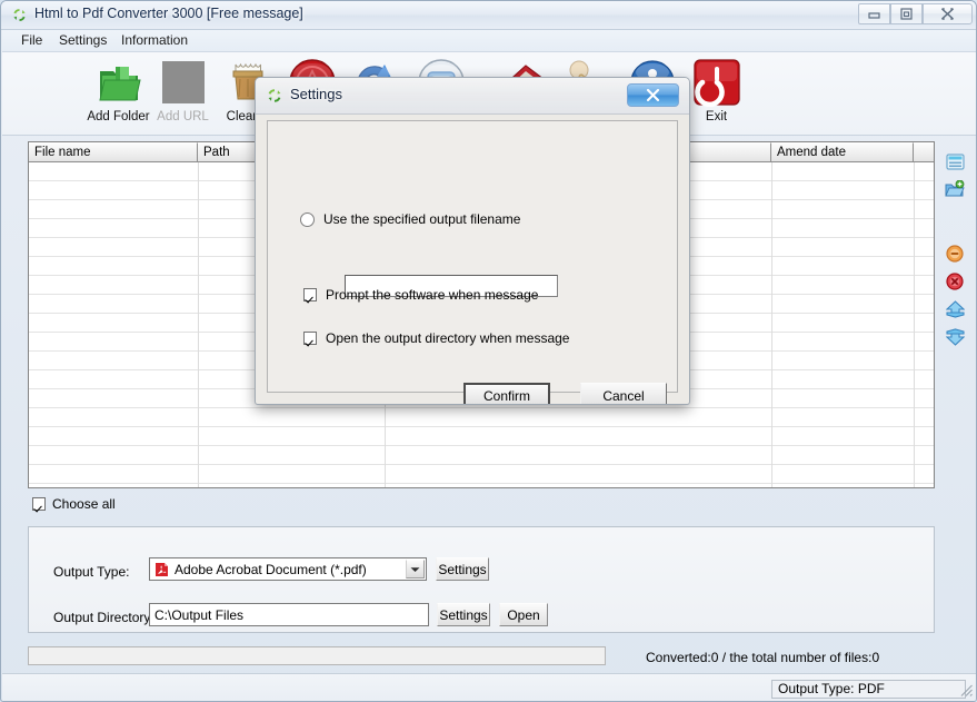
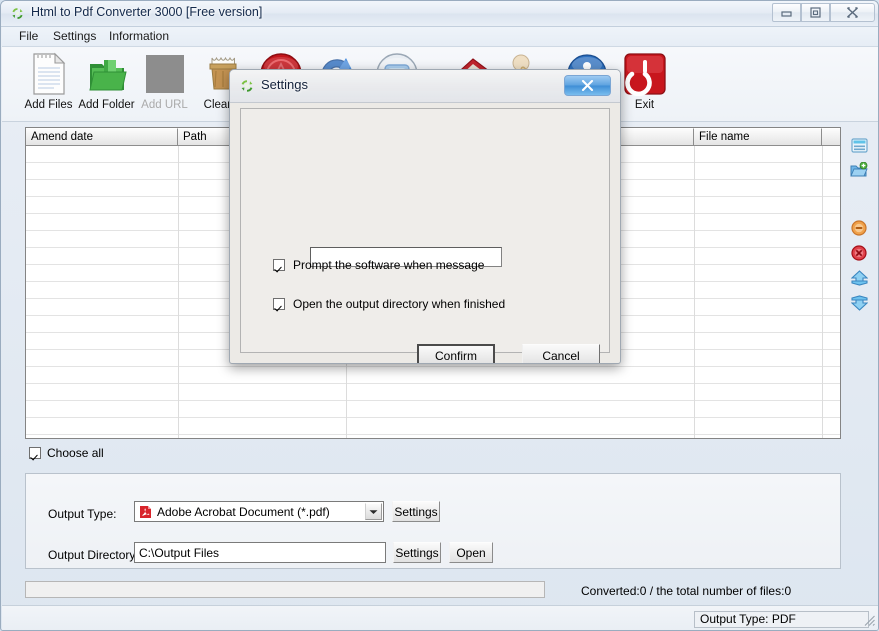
- Html to Pdf Converter 3000 [Free message]
+ Html to Pdf Converter 3000 [Free version]
  File
  Settings
  Information
+ Add Files
  Add Folder
  Add URL
  Exit
- File name
+ Amend date
  Path
- Amend date
+ File name
  Choose all
  Output Type:
  Adobe Acrobat Document (*.pdf)
  Settings
  Output Directory
  C:\Output Files
  Settings
  Open
  Converted:0 / the total number of files:0
  Output Type: PDF
  Settings
- Use the specified output filename
  Prompt the software when message
- Open the output directory when message
+ Open the output directory when finished
  Confirm
  Cancel
